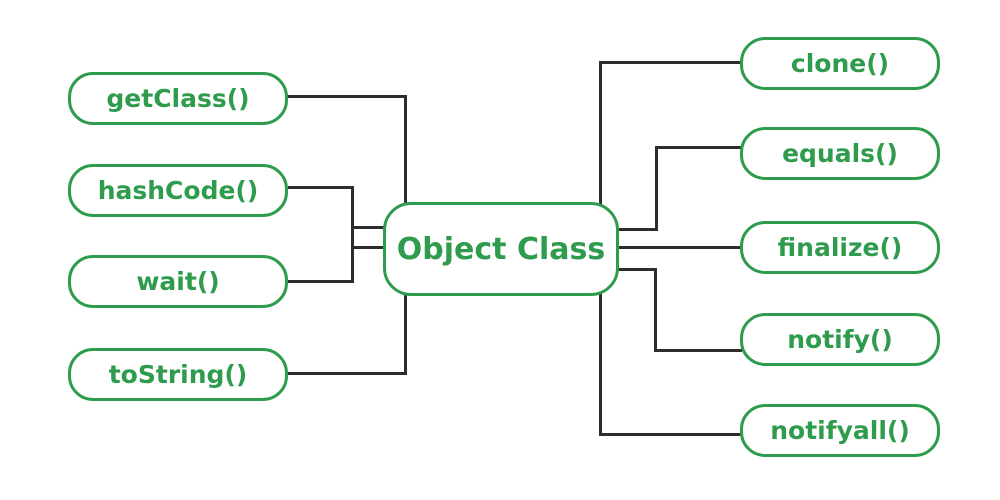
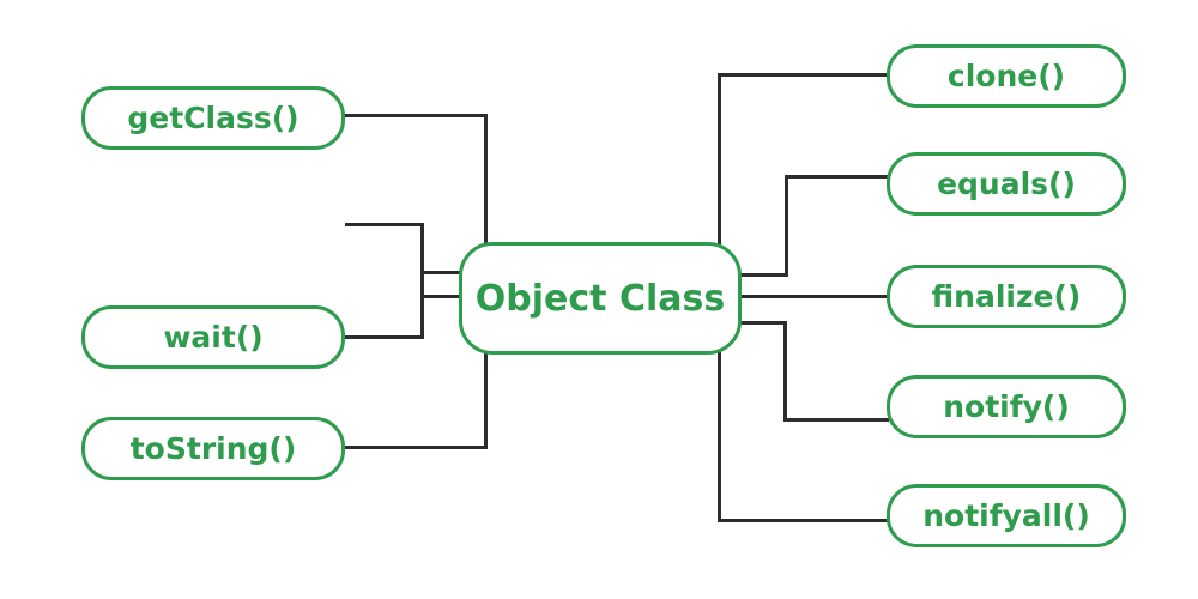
  getClass()
- hashCode()
  wait()
  toString()
  Object Class
  clone()
  equals()
  finalize()
  notify()
  notifyall()
